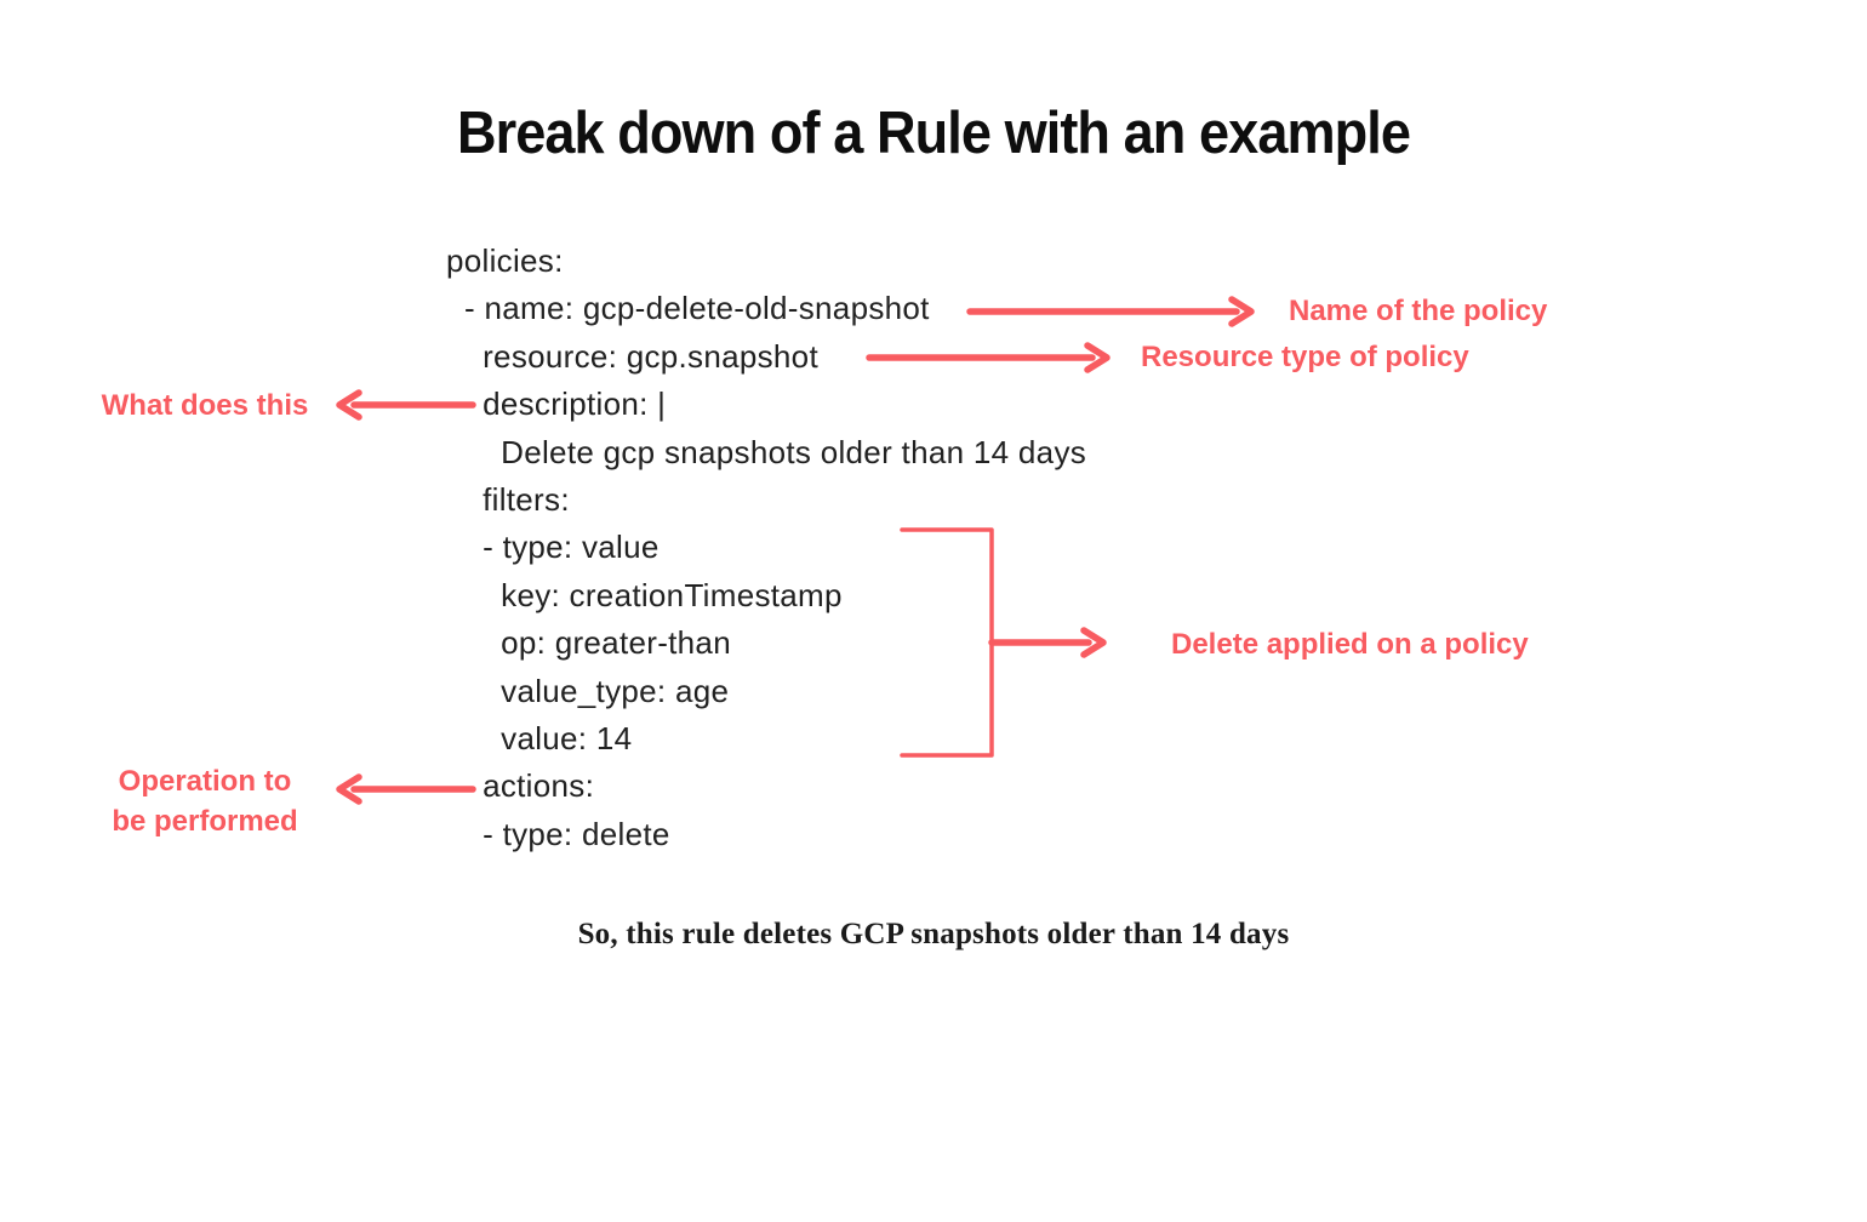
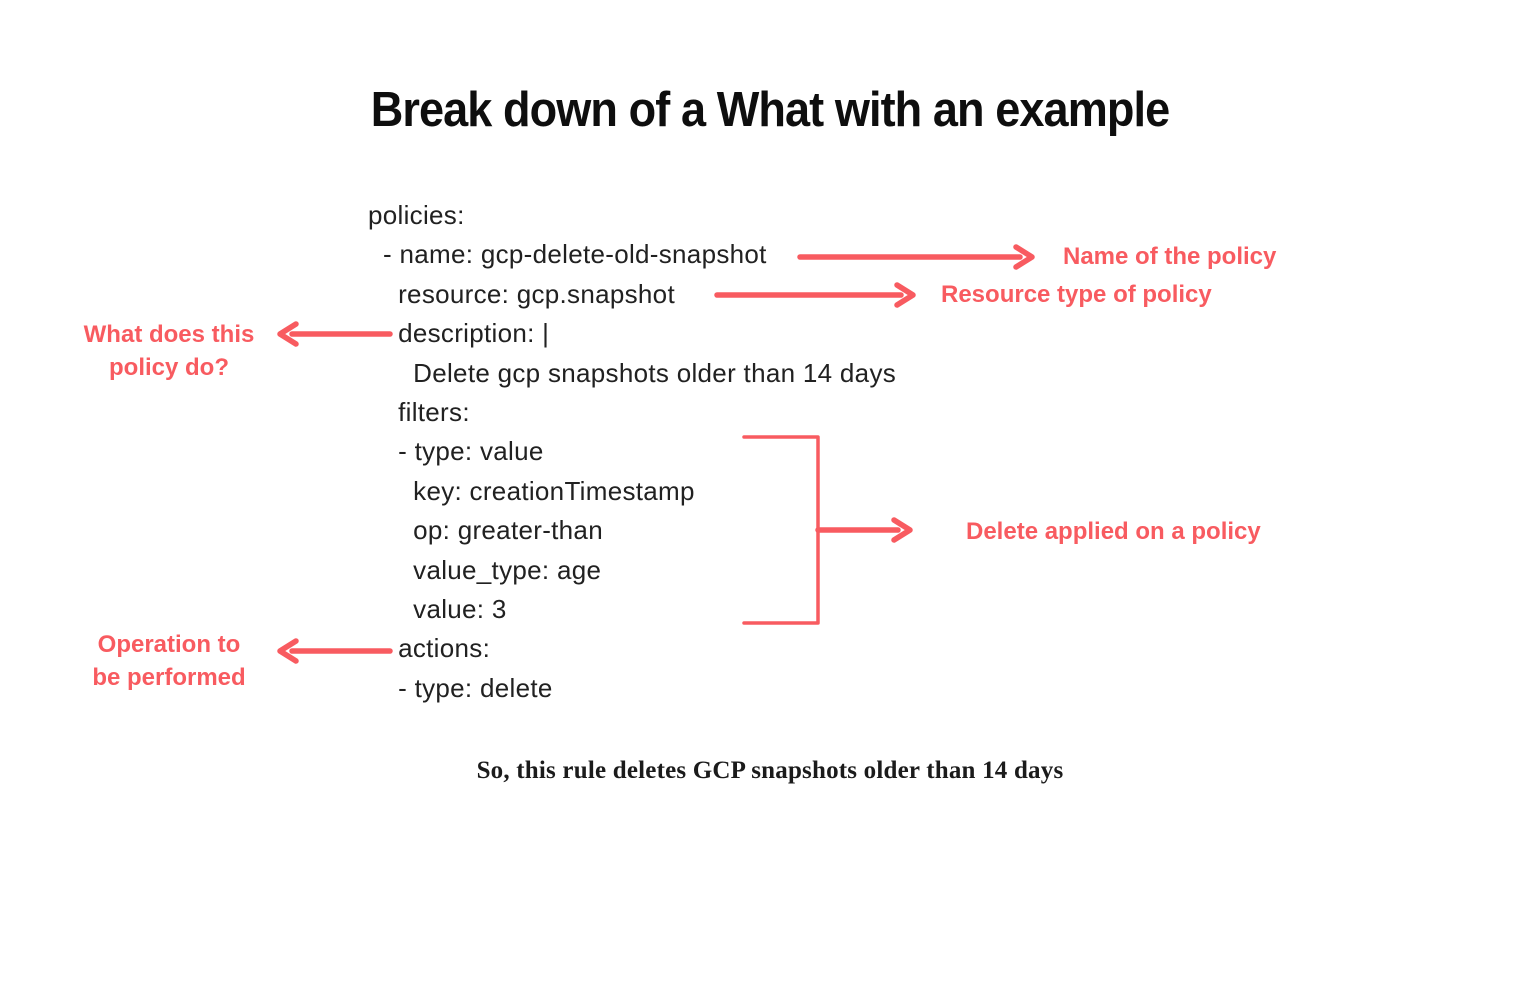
- Break down of a Rule with an example
+ Break down of a What with an example
  policies:
  - name: gcp-delete-old-snapshot
  resource: gcp.snapshot
  description: |
  Delete gcp snapshots older than 14 days
  filters:
  - type: value
  key: creationTimestamp
  op: greater-than
  value_type: age
- value: 14
+ value: 3
  actions:
  - type: delete
  Name of the policy
  Resource type of policy
  Delete applied on a policy
  What does this
+ policy do?
  Operation to
  be performed
  So, this rule deletes GCP snapshots older than 14 days
